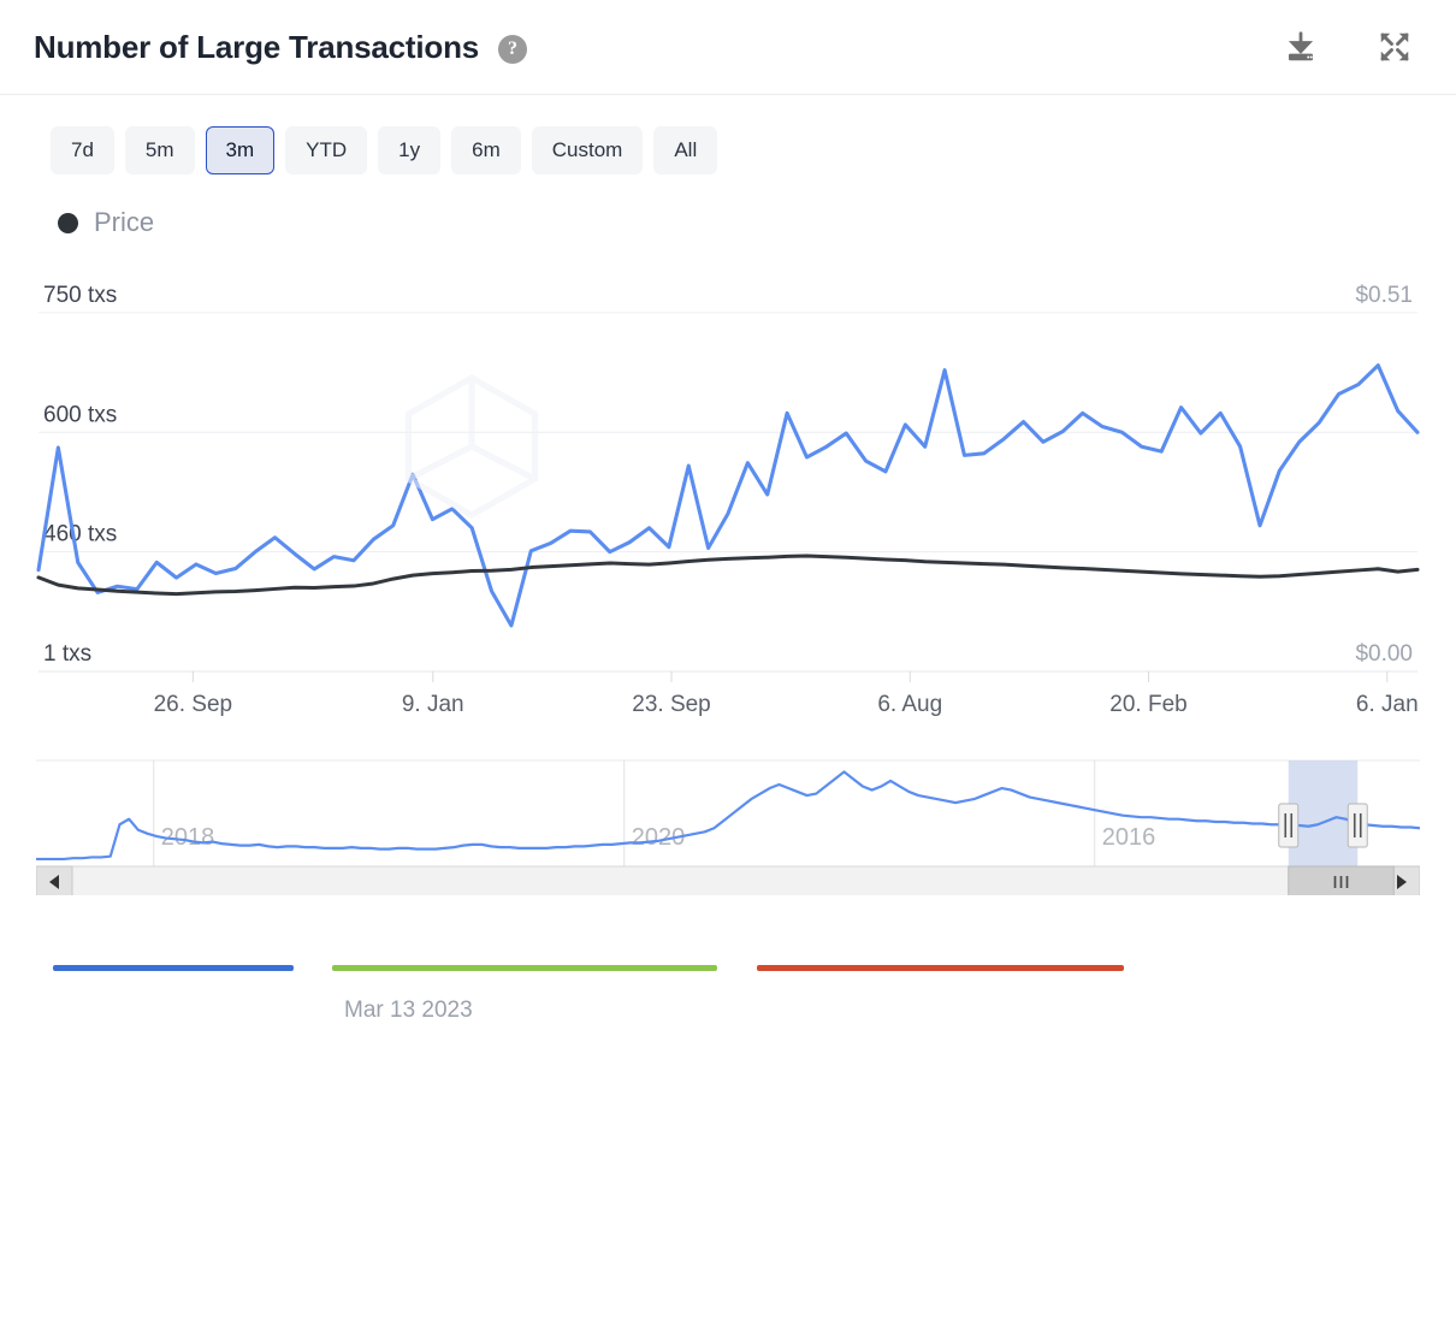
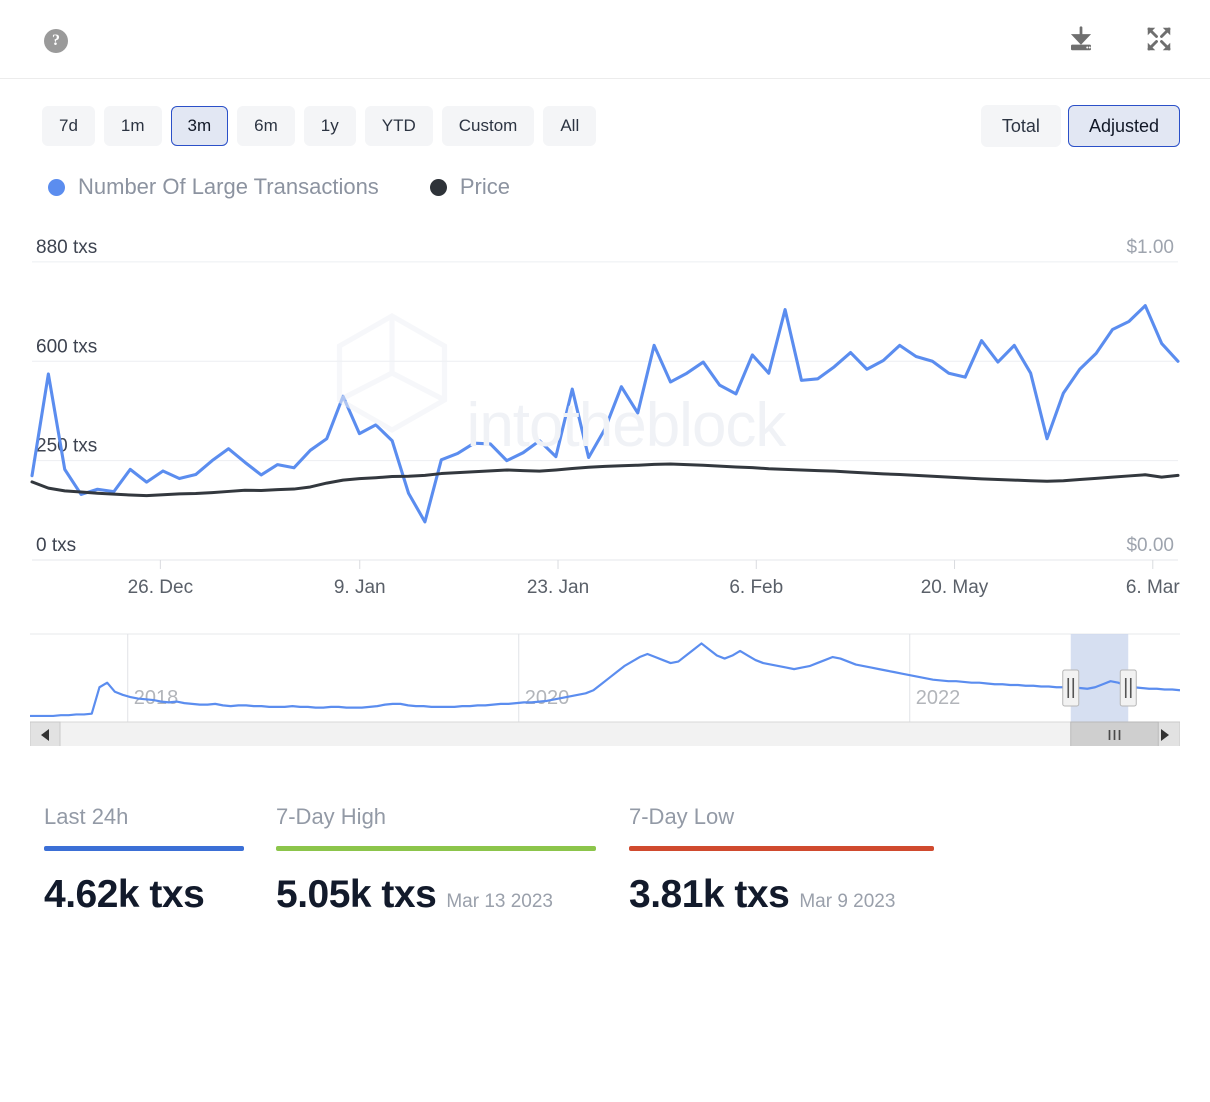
- Number of Large Transactions
  ?
  7d
- 5m
+ 1m
  3m
- YTD
+ 6m
  1y
- 6m
+ YTD
  Custom
  All
+ Total
+ Adjusted
+ Number Of Large Transactions
  Price
+ intotheblock
- 1 txs
+ 0 txs
- 460 txs
+ 250 txs
  600 txs
- 750 txs
+ 880 txs
- $0.51
+ $1.00
  $0.00
- 26. Sep
+ 26. Dec
  9. Jan
- 23. Sep
+ 23. Jan
- 6. Aug
+ 6. Feb
- 20. Feb
+ 20. May
- 6. Jan
+ 6. Mar
  018
  202
- 2016
+ 2022
+ Last 24h
+ 4.62k txs
+ 7-Day High
+ 5.05k txs
  Mar 13 2023
+ 7-Day Low
+ 3.81k txs
+ Mar 9 2023
